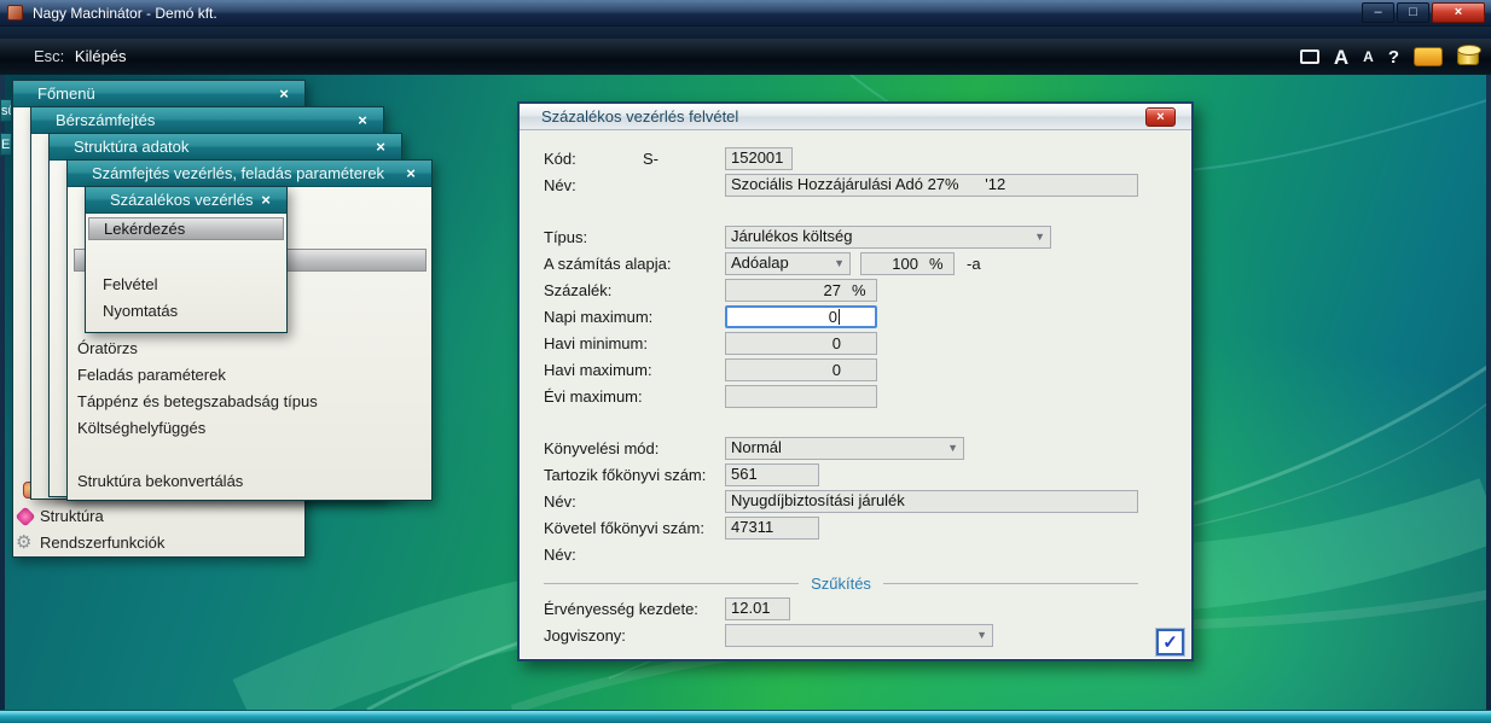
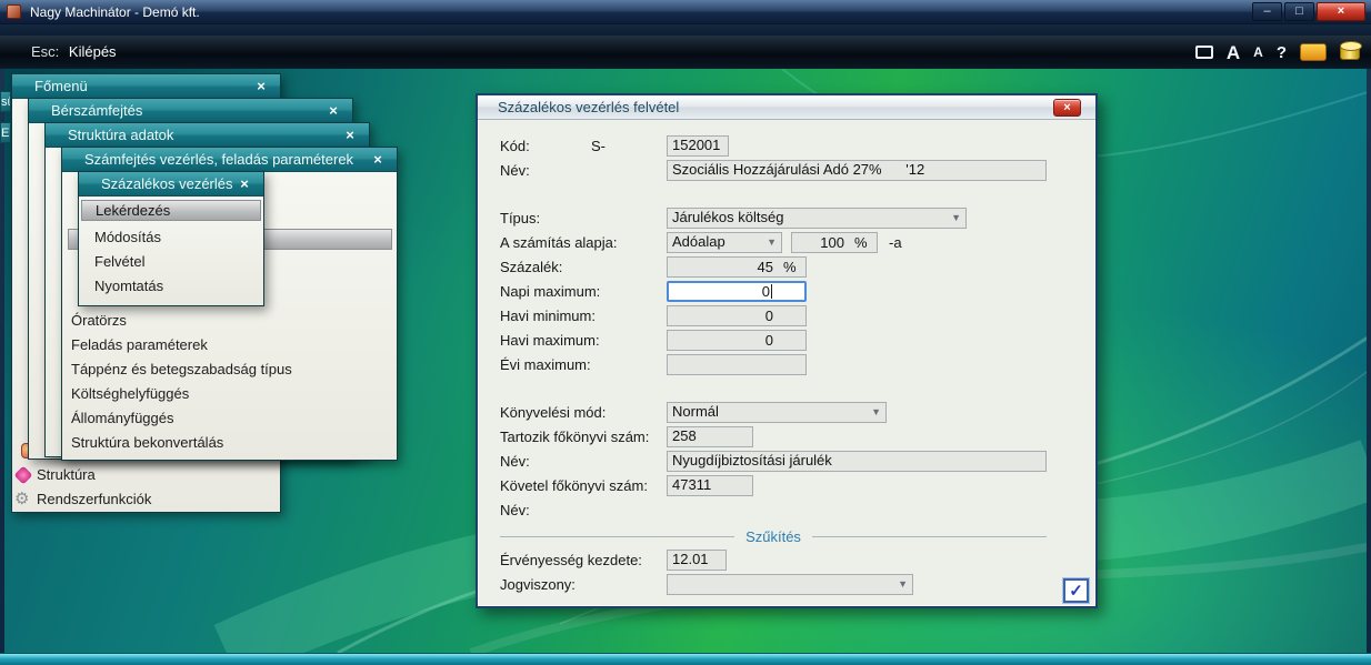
  Nagy Machinátor - Demó kft.
  –
  □
  ×
  Esc: Kilépés
  A
  A
  ?
  E
  Főmenü
  ×
  Struktúra
  ⚙
  Rendszerfunkciók
  Bérszámfejtés
  ×
  Struktúra adatok
  ×
  Számfejtés vezérlés, feladás paraméterek
  ×
  Óratörzs
  Feladás paraméterek
  Táppénz és betegszabadság típus
  Költséghelyfüggés
+ Állományfüggés
  Struktúra bekonvertálás
  Százalékos vezérlés
  ×
  Lekérdezés
+ Módosítás
  Felvétel
  Nyomtatás
  Százalékos vezérlés felvétel
  ×
  Kód:
  S-
  152001
  Név:
  Szociális Hozzájárulási Adó 27% '12
  Típus:
  Járulékos költség
  ▼
  A számítás alapja:
  Adóalap
  ▼
  100
  %
  -a
  Százalék:
- 27
+ 45
  %
  Napi maximum:
  0
  Havi minimum:
  0
  Havi maximum:
  0
  Évi maximum:
  Könyvelési mód:
  Normál
  ▼
  Tartozik főkönyvi szám:
- 561
+ 258
  Név:
  Nyugdíjbiztosítási járulék
  Követel főkönyvi szám:
  47311
  Név:
  Szűkítés
  Érvényesség kezdete:
  12.01
  Jogviszony:
  ▼
  ✓
